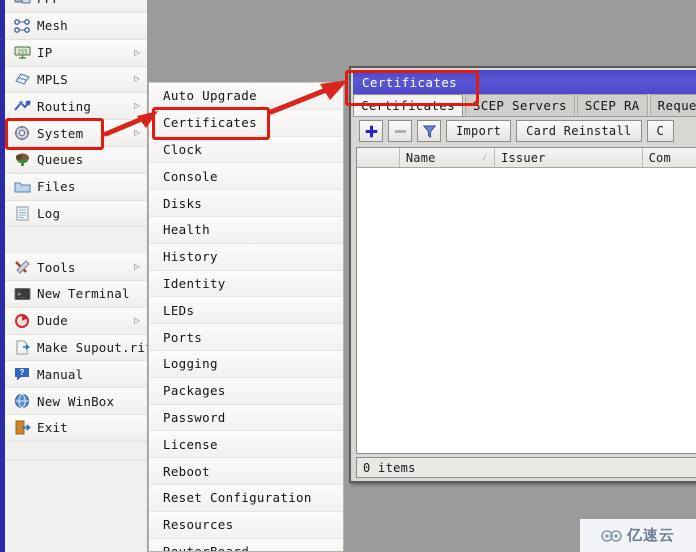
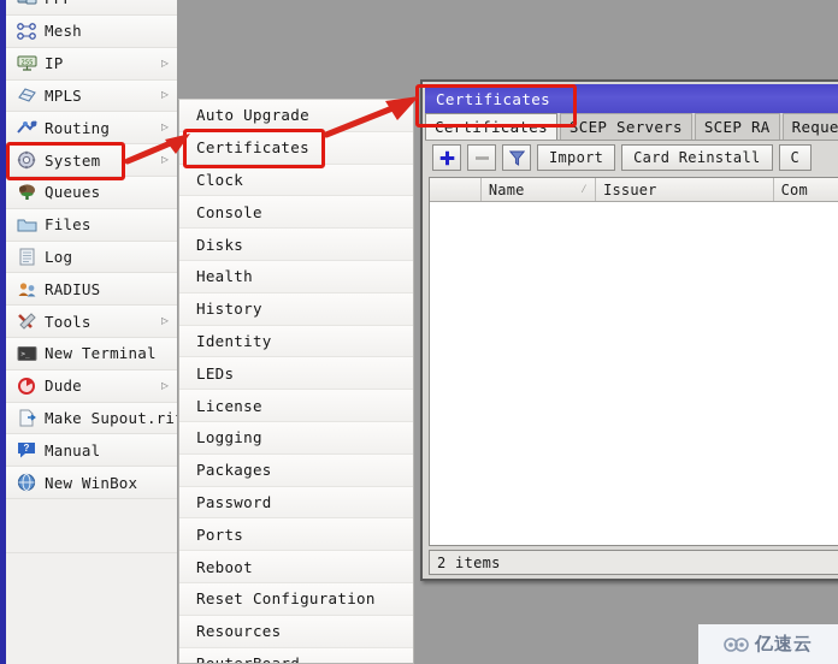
  Mesh
  IP
  ▷
  MPLS
  ▷
  Routing
  ▷
  System
  ▷
  Queues
  Files
  Log
+ RADIUS
  Tools
  ▷
  New Terminal
  Dude
  ▷
  Make Supout.ri
  ?
  Manual
  New WinBox
- Exit
  Auto Upgrade
  Certificates
  Clock
  Console
  Disks
  Health
  History
  Identity
  LEDs
- Ports
+ License
  Logging
  Packages
  Password
- License
+ Ports
  Reboot
  Reset Configuration
  Resources
  Certificates
  Certificates
  SCEP Servers
  SCEP RA
  Import
  Card Reinstall
  C
  Name
  ⁄
  Issuer
  Com
- 0 items
+ 2 items
  亿速云
